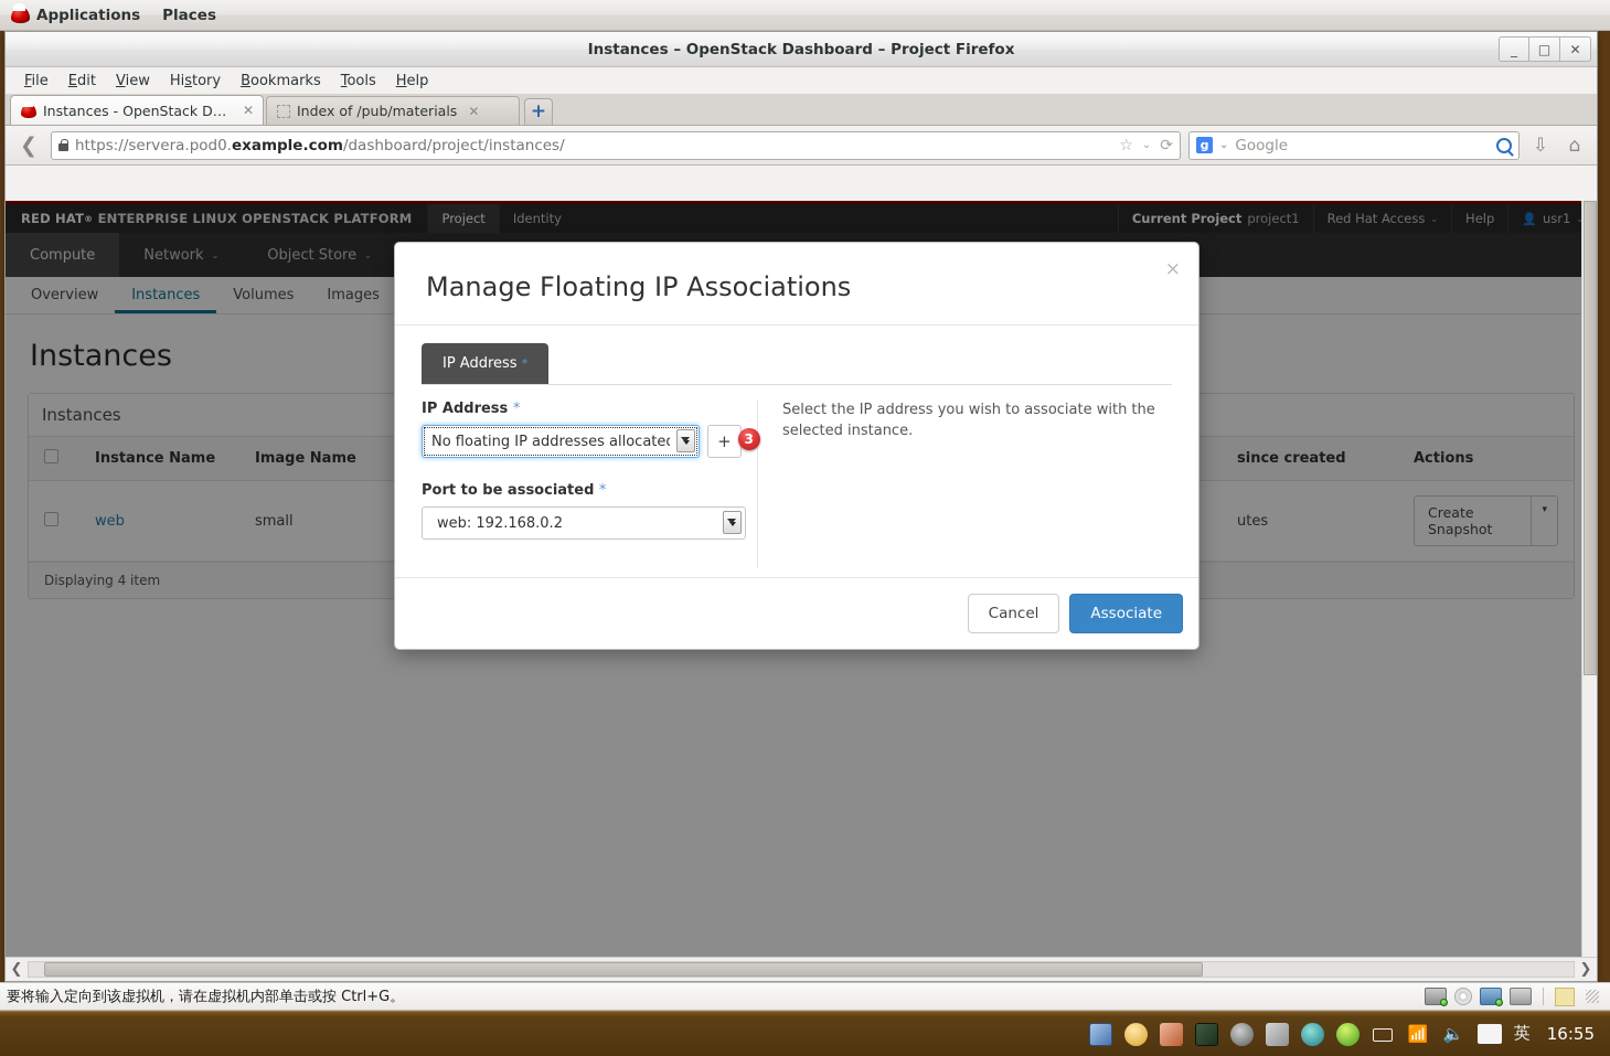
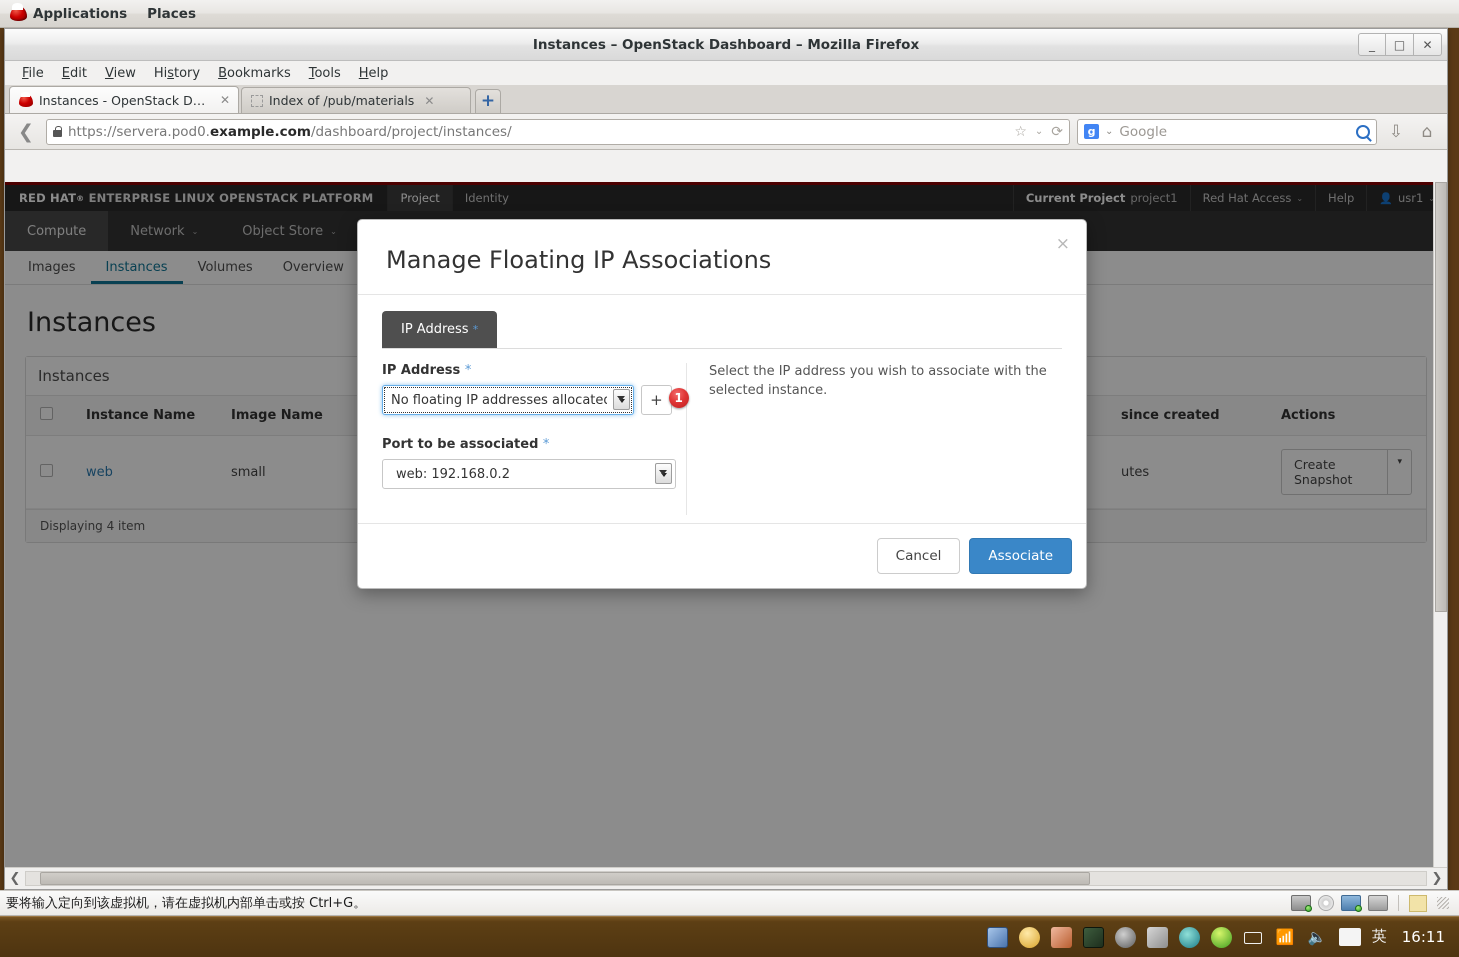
  Applications
  Places
- Instances – OpenStack Dashboard – Project Firefox
+ Instances – OpenStack Dashboard – Mozilla Firefox
  _
  □
  ✕
  File
  Edit
  View
  History
  Bookmarks
  Tools
  Help
  Instances - OpenStack Das
  ✕
  Index of /pub/materials
  ✕
  +
  ❮
  https://servera.pod0.example.com/dashboard/project/instances/
  ☆
  ⌄
  ⟳
  g
  ⌄
  Google
  ⇩
  ⌂
  RED HAT
  ®
  ENTERPRISE LINUX OPENSTACK PLATFORM
  Project
  Identity
  Current Project
  project1
  Red Hat Access
  ⌄
  Help
  👤
  usr1
  ⌄
  Compute
  Network
  ⌄
  Object Store
  ⌄
- Overview
+ Images
  Instances
  Volumes
- Images
+ Overview
  Instances
  Instances
  	Instance Name	Image Name		since created	Actions
  	web	small		utes	Create Snapshot ▾
  Displaying 4 item
  Manage Floating IP Associations
  ×
  IP Address *
  IP Address *
  No floating IP addresses allocate
  +
- 3
+ 1
  Port to be associated *
  web: 192.168.0.2
  Select the IP address you wish to associate with the selected instance.
  Cancel
  Associate
  ❮
  ❯
  要将输入定向到该虚拟机，请在虚拟机内部单击或按 Ctrl+G。
  📶
  🔈
  英
- 16:55
+ 16:11
